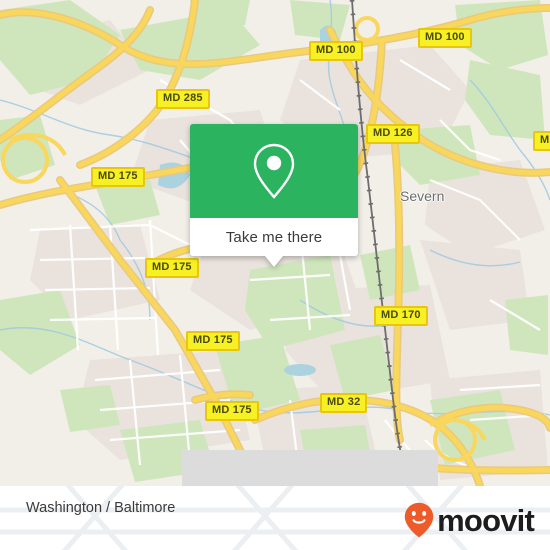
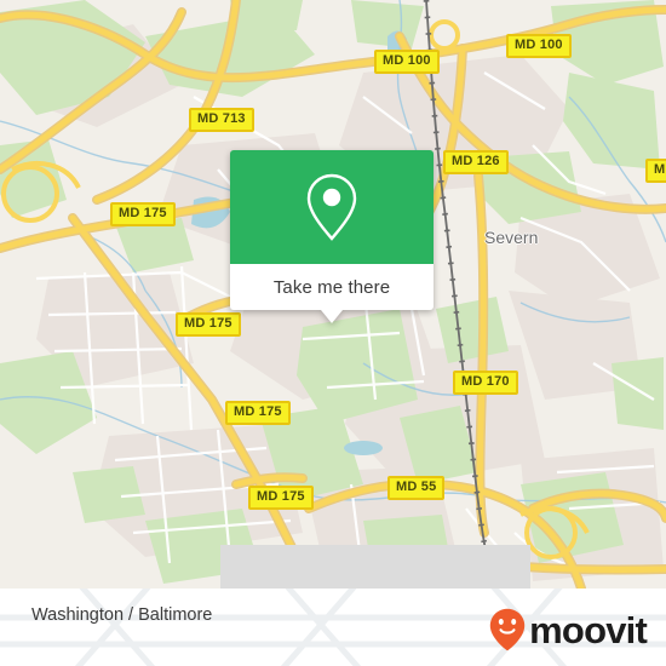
  Severn
  MD 100
  MD 100
- MD 285
+ MD 713
  MD 126
  MD 175
  MD 175
  MD 170
  MD 175
- MD 32
+ MD 55
  MD 175
  Take me there
  Washington / Baltimore
  moovit
